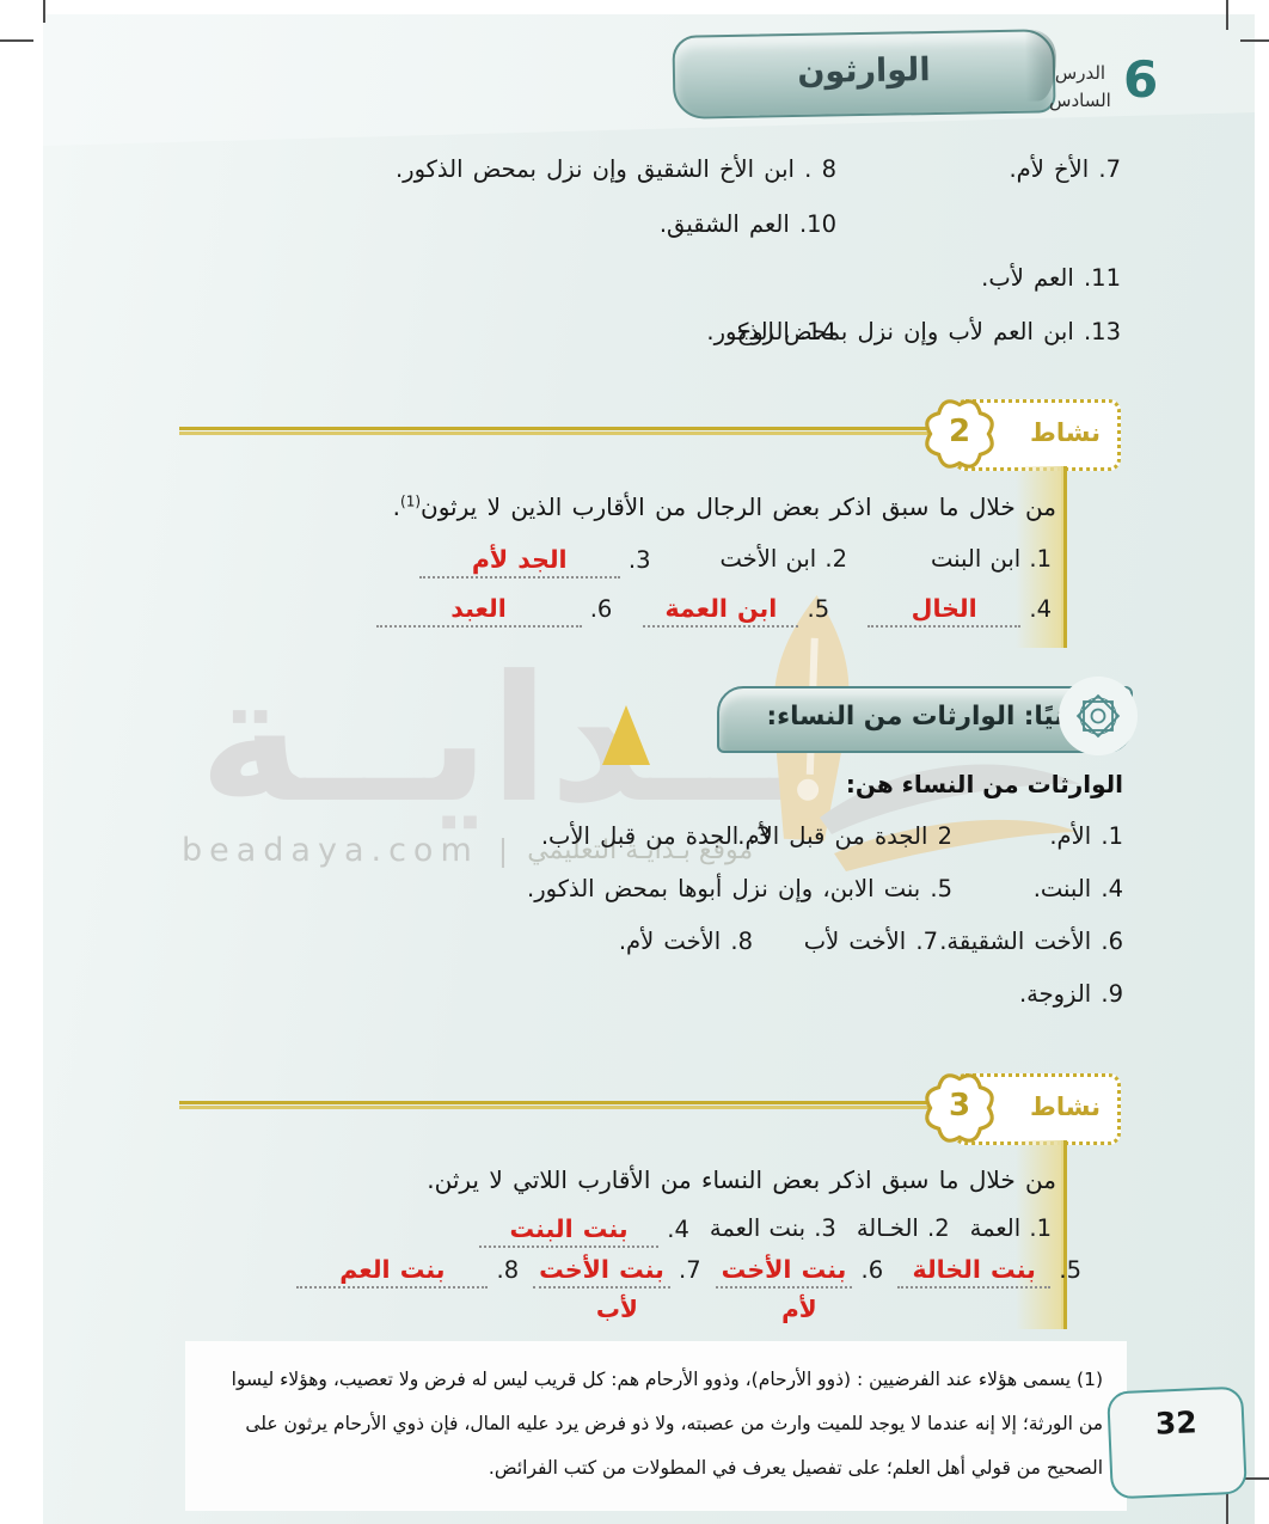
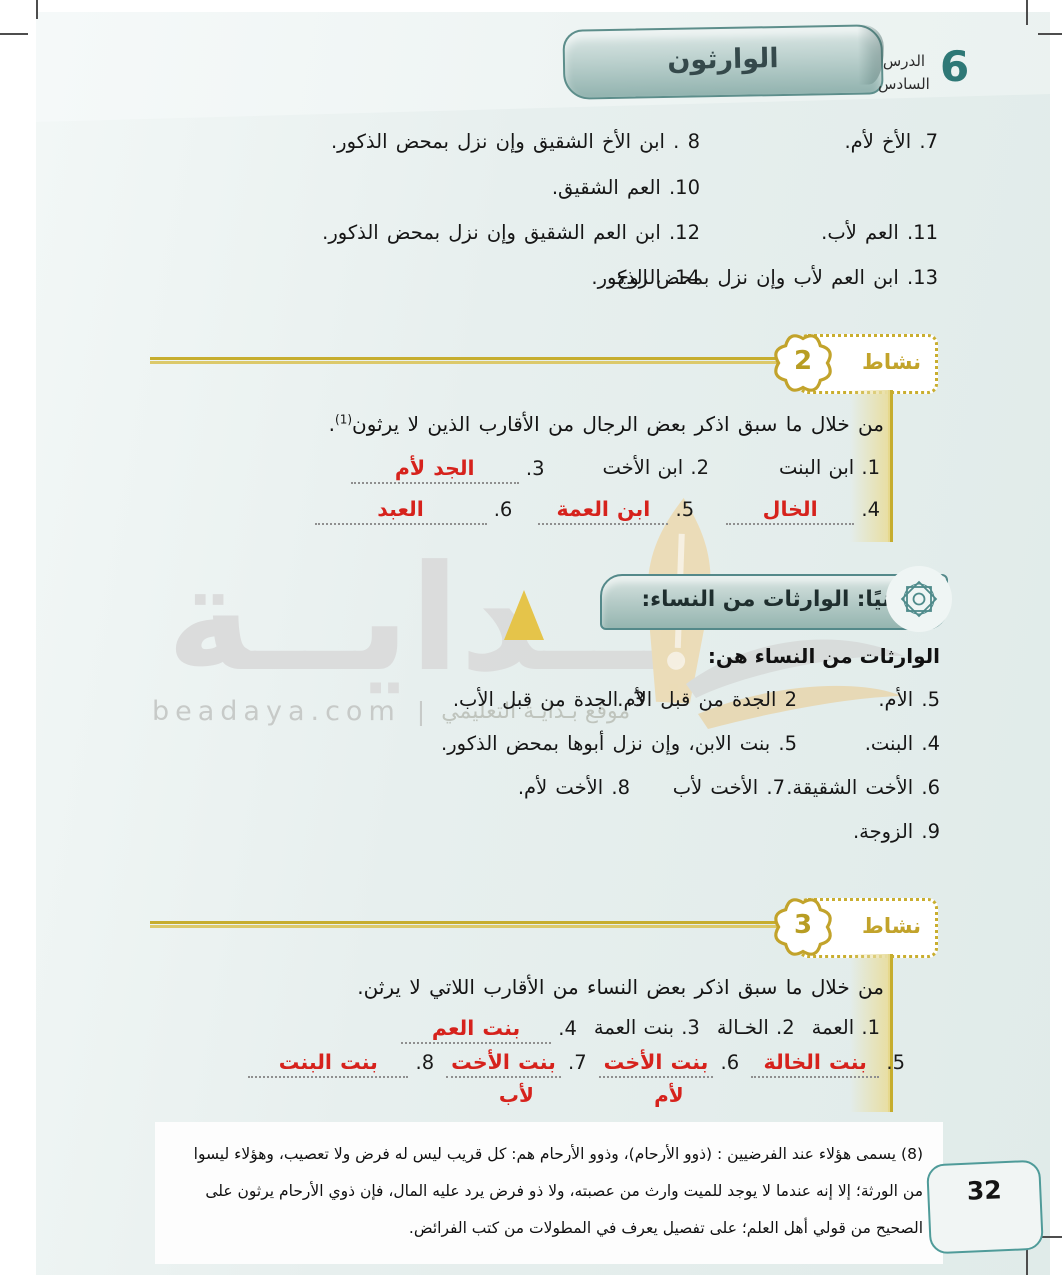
  beadaya.com
  |
  موقع بـدايـة التعليمي
  الوارثون
  الدرس
  السادس
  6
  7. الأخ لأم.
  8 . ابن الأخ الشقيق وإن نزل بمحض الذكور.
  10. العم الشقيق.
  11. العم لأب.
+ 12. ابن العم الشقيق وإن نزل بمحض الذكور.
  13. ابن العم لأب وإن نزل بمحض الذكور.
  14. الزوج.
  نشاط
  2
  من خلال ما سبق اذكر بعض الرجال من الأقارب الذين لا يرثون(1).
  1. ابن البنت
  2. ابن الأخت
  3. الجد لأم
  4. الخال
  5. ابن العمة
  6. العبد
  يًا: الوارثات من النساء:
  الوارثات من النساء هن:
- 1. الأم.
+ 5. الأم.
  2 الجدة من قبل الأم.
  3. الجدة من قبل الأب.
  4. البنت.
  5. بنت الابن، وإن نزل أبوها بمحض الذكور.
  6. الأخت الشقيقة.
  7. الأخت لأب
  8. الأخت لأم.
  9. الزوجة.
  نشاط
  3
  من خلال ما سبق اذكر بعض النساء من الأقارب اللاتي لا يرثن.
  1. العمة
  2. الخـالة
  3. بنت العمة
- 4. بنت البنت
+ 4. بنت العم
  5. بنت الخالة
  6. بنت الأخت
  لأم
  7. بنت الأخت
  لأب
- 8. بنت العم
+ 8. بنت البنت
- (1) يسمى هؤلاء عند الفرضيين : (ذوو الأرحام)، وذوو الأرحام هم: كل قريب ليس له فرض ولا تعصيب، وهؤلاء ليسوا من الورثة؛ إلا إنه عندما لا يوجد للميت وارث من عصبته، ولا ذو فرض يرد عليه المال، فإن ذوي الأرحام يرثون على الصحيح من قولي أهل العلم؛ على تفصيل يعرف في المطولات من كتب الفرائض.
+ (8) يسمى هؤلاء عند الفرضيين : (ذوو الأرحام)، وذوو الأرحام هم: كل قريب ليس له فرض ولا تعصيب، وهؤلاء ليسوا من الورثة؛ إلا إنه عندما لا يوجد للميت وارث من عصبته، ولا ذو فرض يرد عليه المال، فإن ذوي الأرحام يرثون على الصحيح من قولي أهل العلم؛ على تفصيل يعرف في المطولات من كتب الفرائض.
